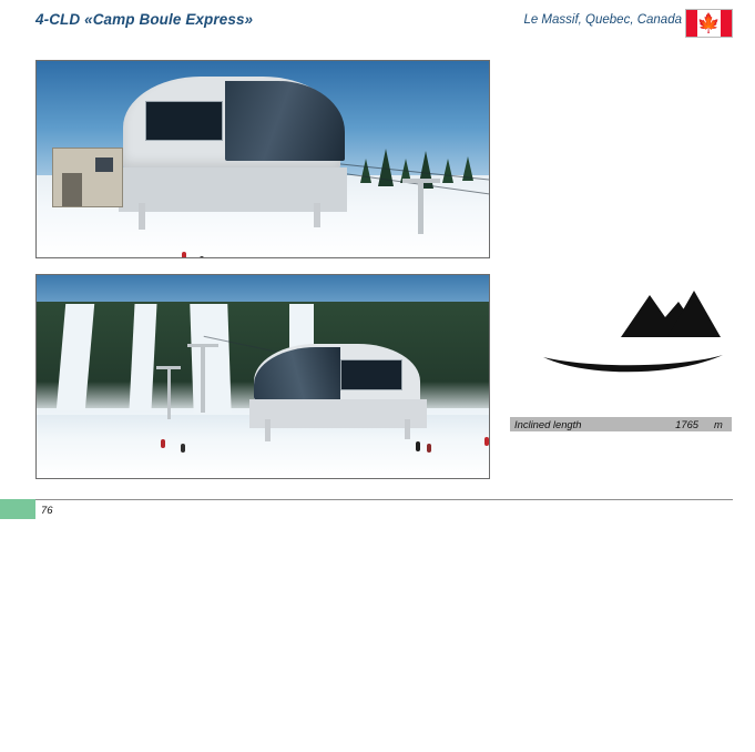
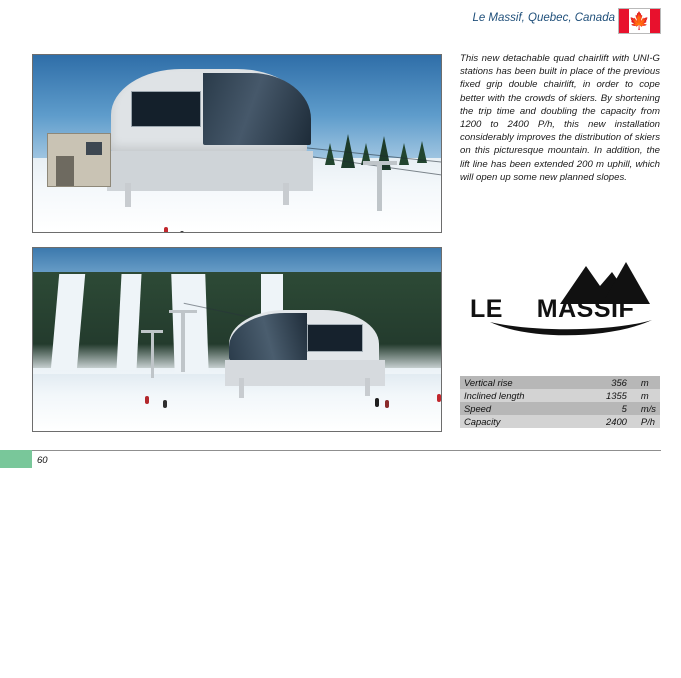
- 4-CLD «Camp Boule Express»
  Le Massif, Quebec, Canada
  🍁
+ This new detachable quad chairlift with UNI-G stations has been built in place of the previous fixed grip double chairlift, in order to cope better with the crowds of skiers. By shortening the trip time and doubling the capacity from 1200 to 2400 P/h, this new installation considerably improves the distribution of skiers on this picturesque mountain. In addition, the lift line has been extended 200 m uphill, which will open up some new planned slopes.
+ LE MASSIF
+ Vertical rise	356	m
- Inclined length	1765	m
+ Inclined length	1355	m
+ Speed	5	m/s
+ Capacity	2400	P/h
- 76
+ 60
